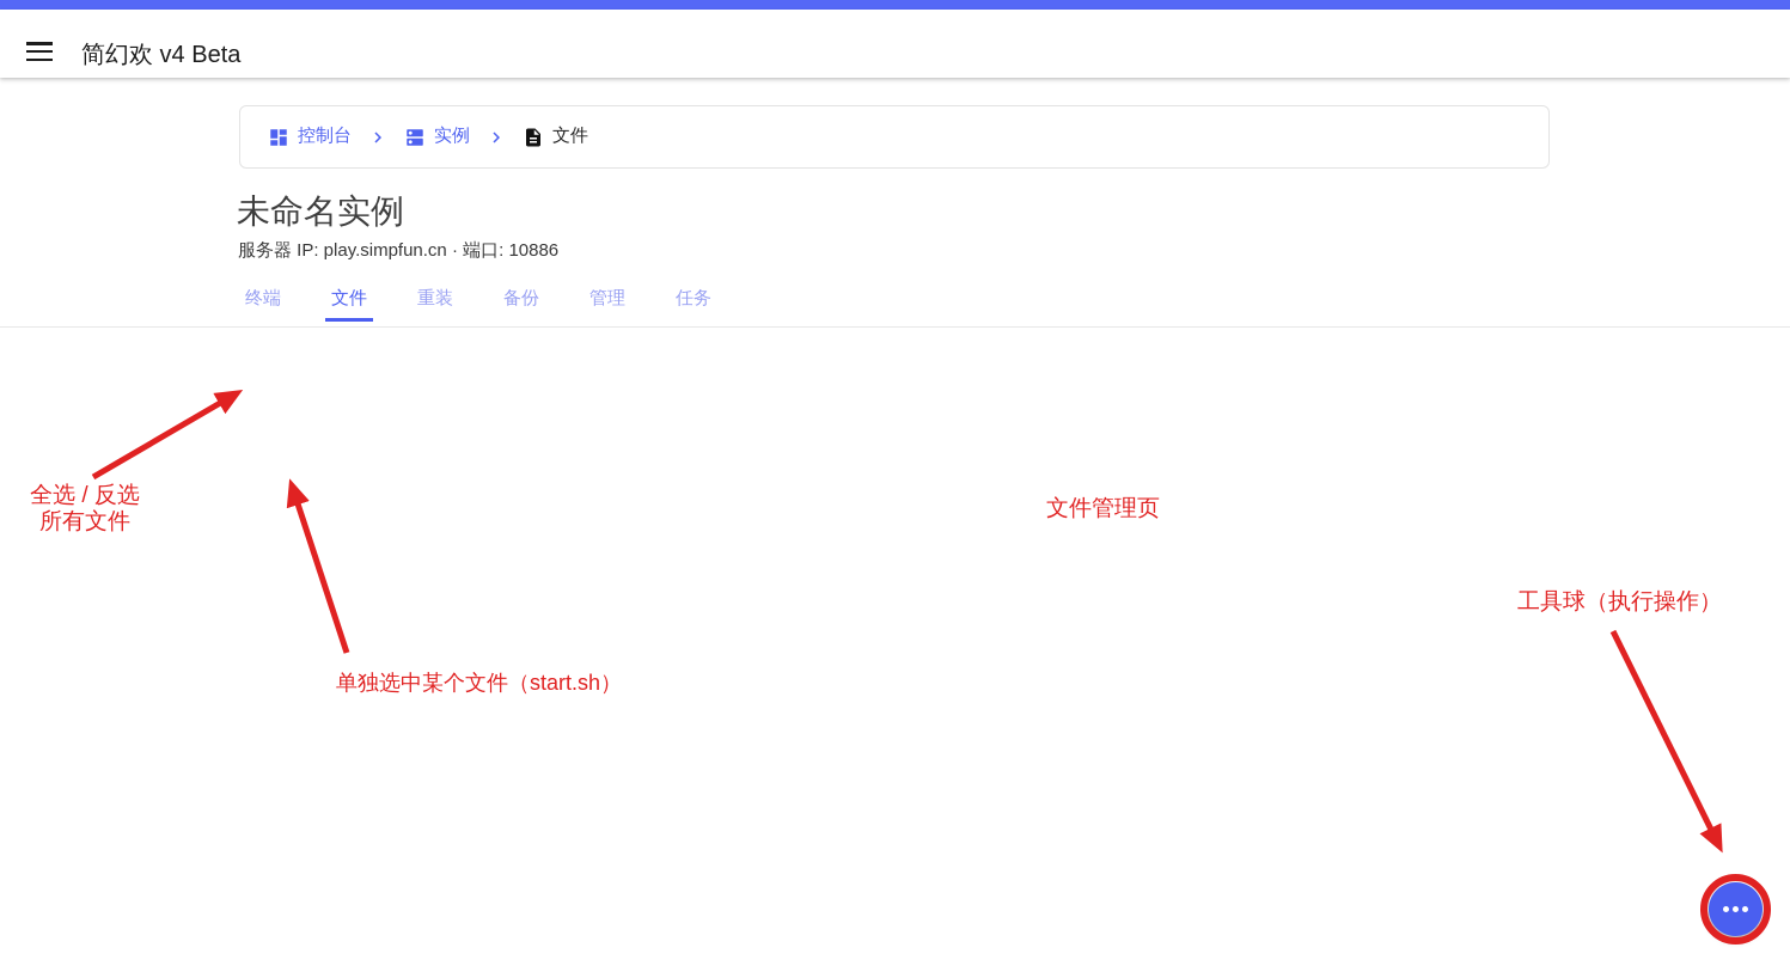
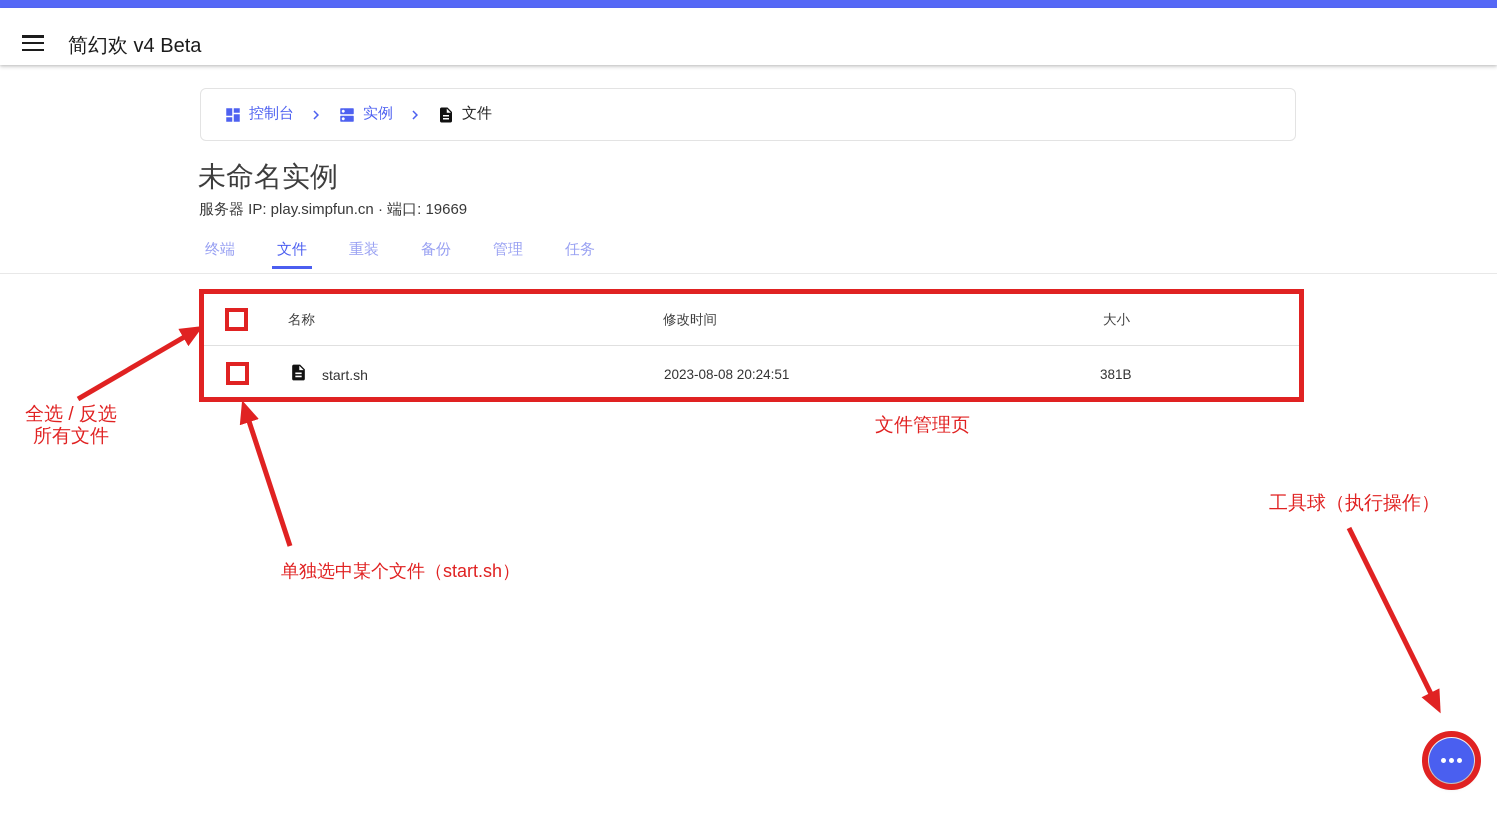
  简幻欢 v4 Beta
  控制台
  实例
  文件
  未命名实例
- 服务器 IP: play.simpfun.cn · 端口: 10886
+ 服务器 IP: play.simpfun.cn · 端口: 19669
  终端
  文件
  重装
  备份
  管理
  任务
+ 名称
+ 修改时间
+ 大小
+ start.sh
+ 2023-08-08 20:24:51
+ 381B
  全选 / 反选
  所有文件
  单独选中某个文件（start.sh）
  文件管理页
  工具球（执行操作）
